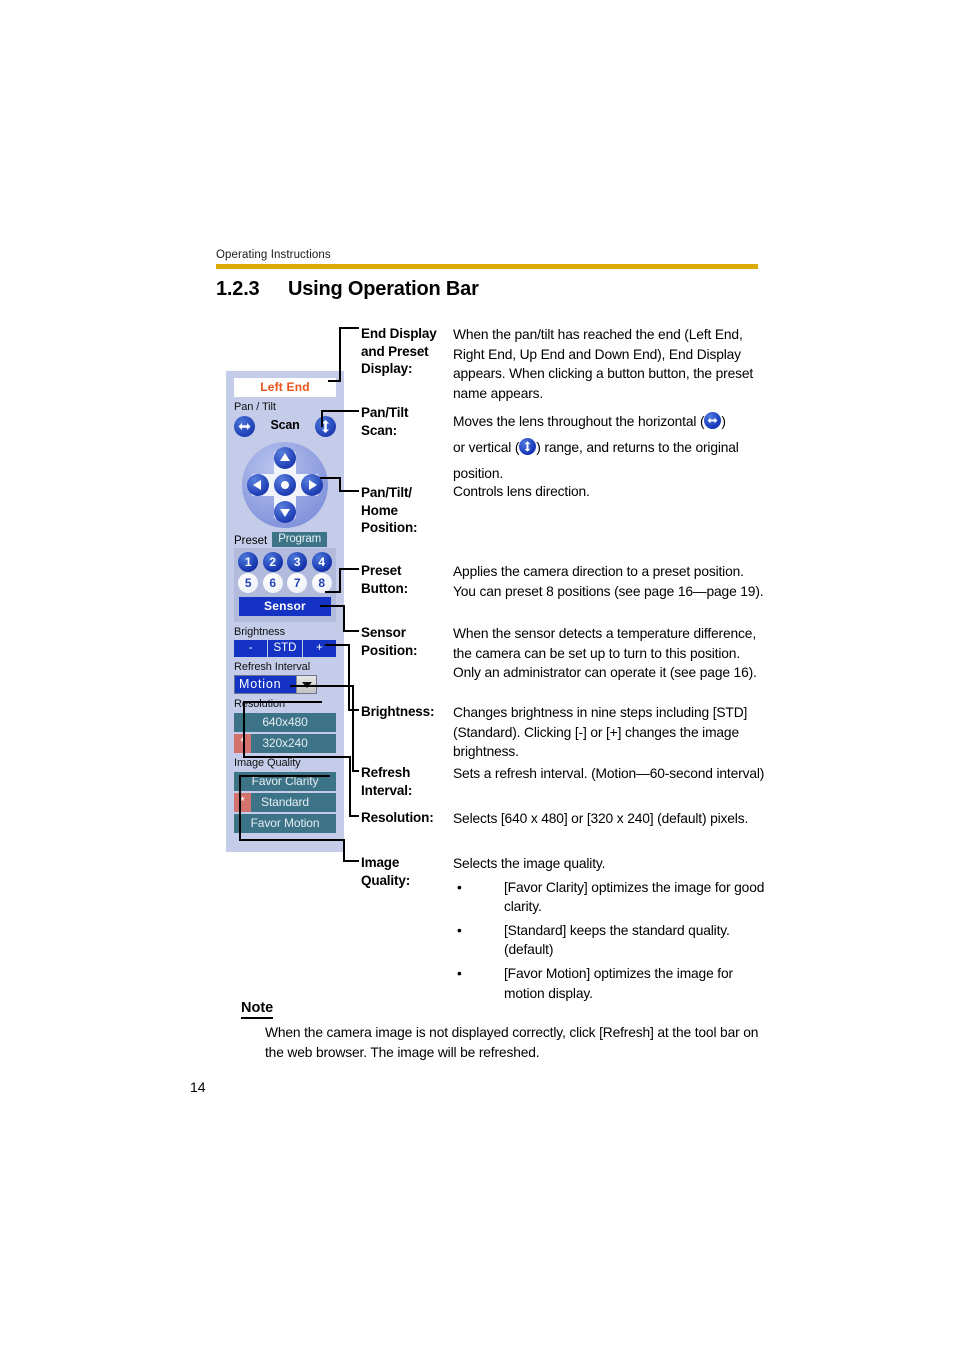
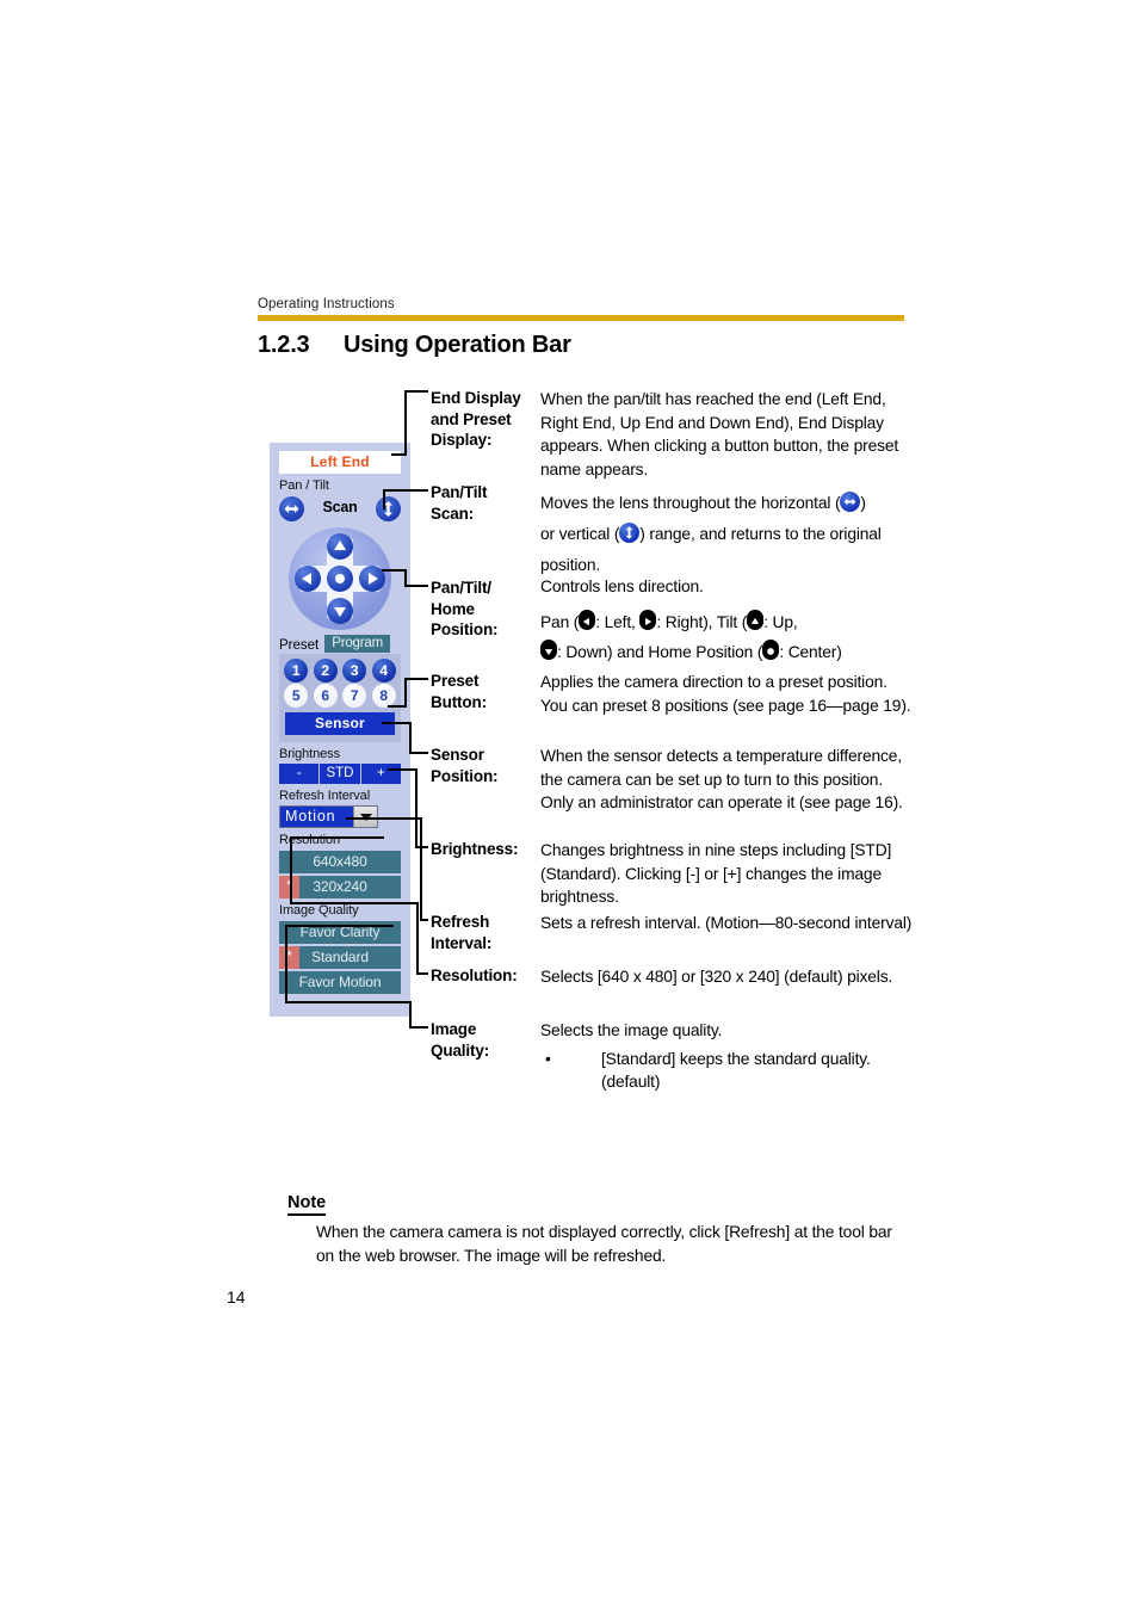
  Operating Instructions
  1.2.3 Using Operation Bar
  Left End
  Pan / Tilt
  Scan
  Preset
  Program
  1
  2
  3
  4
  5
  6
  7
  8
  Sensor
  Brightness
  -
  STD
  +
  Refresh Interval
  Motion
  Resolution
  640x480
  *
  320x240
  Image Quality
  Favor Clarity
  *
  Standard
  Favor Motion
  End Display
  and Preset
  Display:
  When the pan/tilt has reached the end (Left End, Right End, Up End and Down End), End Display appears. When clicking a button button, the preset name appears.
  Pan/Tilt
  Scan:
  Moves the lens throughout the horizontal ( )
  or vertical ( ) range, and returns to the original position.
  Pan/Tilt/
  Home
  Position:
  Controls lens direction.
+ Pan ( : Left, : Right), Tilt ( : Up,
+ : Down) and Home Position ( : Center)
  Preset
  Button:
  Applies the camera direction to a preset position. You can preset 8 positions (see page 16—page 19).
  Sensor
  Position:
  When the sensor detects a temperature difference, the camera can be set up to turn to this position. Only an administrator can operate it (see page 16).
  Brightness:
  Changes brightness in nine steps including [STD] (Standard). Clicking [-] or [+] changes the image brightness.
  Refresh
  Interval:
- Sets a refresh interval. (Motion—60-second interval)
+ Sets a refresh interval. (Motion—80-second interval)
  Resolution:
  Selects [640 x 480] or [320 x 240] (default) pixels.
  Image
  Quality:
  Selects the image quality.
- [Favor Clarity] optimizes the image for good clarity.
  [Standard] keeps the standard quality. (default)
- [Favor Motion] optimizes the image for motion display.
  Note
- When the camera image is not displayed correctly, click [Refresh] at the tool bar on the web browser. The image will be refreshed.
+ When the camera camera is not displayed correctly, click [Refresh] at the tool bar on the web browser. The image will be refreshed.
  14
